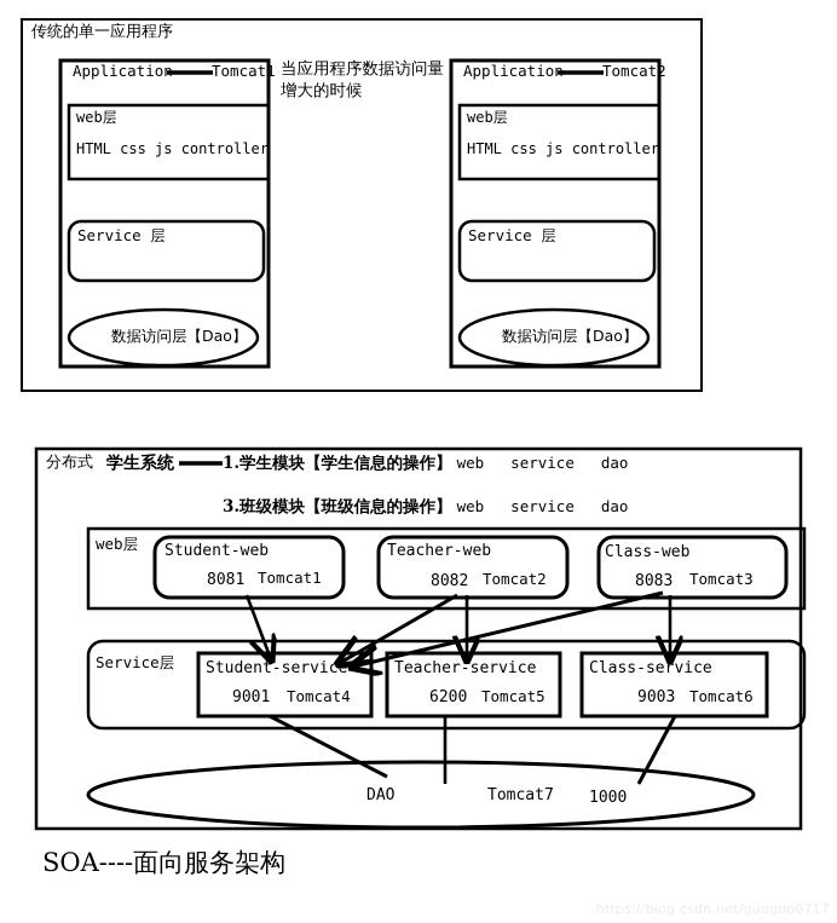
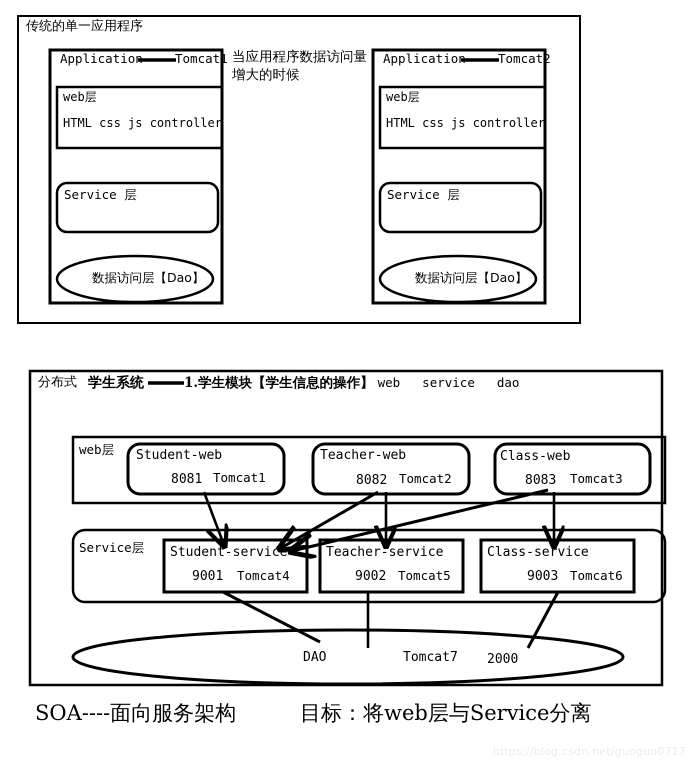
  传统的单一应用程序
  当应用程序数据访问量
  增大的时候
  Application
  Tomcat1
  web层
  HTML css js controller
  Service 层
  数据访问层【Dao】
  Application
  Tomcat2
  web层
  HTML css js controller
  Service 层
  数据访问层【Dao】
  分布式
  学生系统
  1.学生模块【学生信息的操作】 web service dao
- 3.班级模块【班级信息的操作】 web service dao
  web层
  Student-web
  8081
  Tomcat1
  Teacher-web
  8082
  Tomcat2
  Class-web
  8083
  Tomcat3
  Service层
  Student-service
  9001
  Tomcat4
  Teacher-service
- 6200
+ 9002
  Tomcat5
  Class-service
  9003
  Tomcat6
  DAO
  Tomcat7
- 1000
+ 2000
  SOA----面向服务架构
+ 目标：将web层与Service分离
